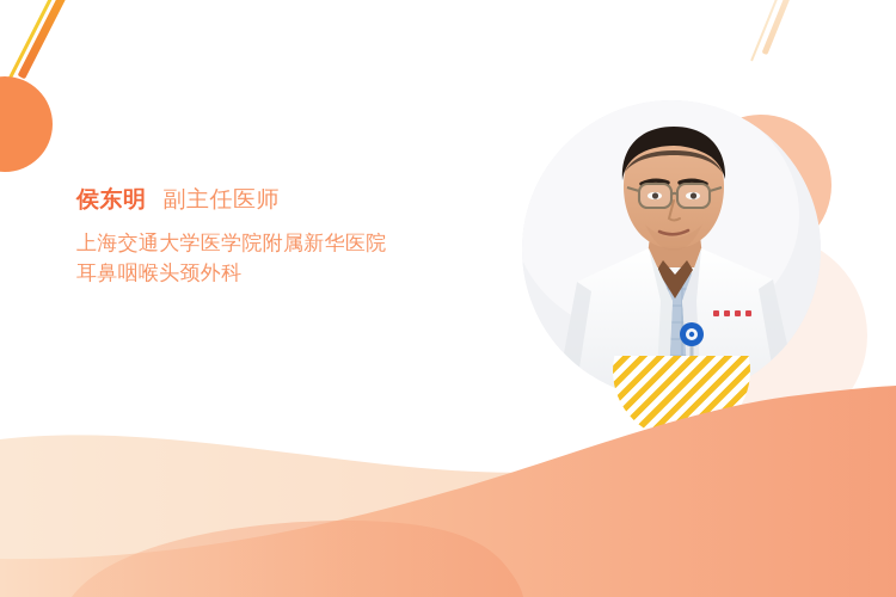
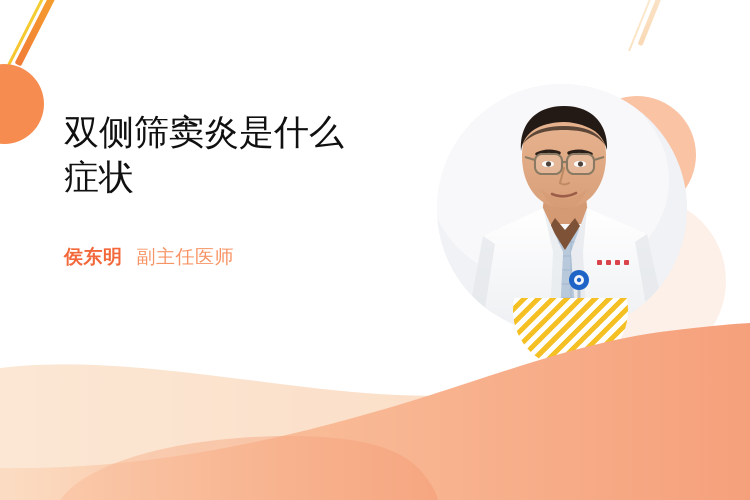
+ 双侧筛窦炎是什么
+ 症状
  侯东明
  副主任医师
- 上海交通大学医学院附属新华医院
- 耳鼻咽喉头颈外科
